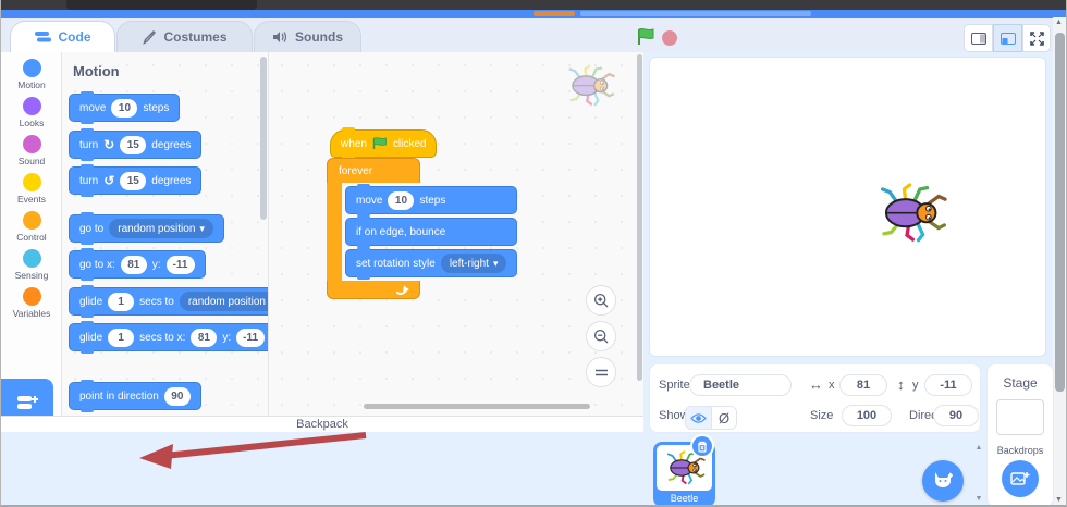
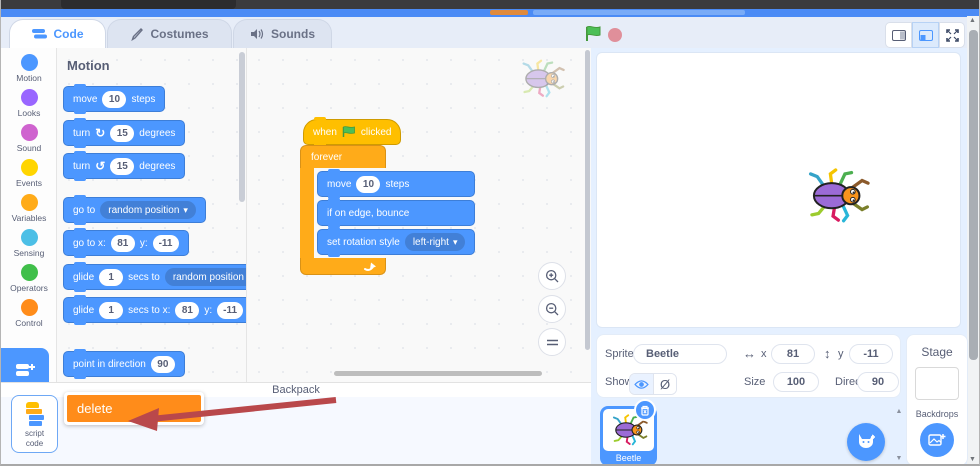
  Code
  Costumes
  Sounds
  Motion
  Looks
  Sound
  Events
- Control
+ Variables
  Sensing
+ Operators
- Variables
+ Control
  Motion
  move
  10
  steps
  turn
  ↻
  15
  degrees
  turn
  ↺
  15
  degrees
  go to
  random position
  go to x:
  81
  y:
  -11
  glide
  1
  secs to
  random position
  glide
  1
  secs to x:
  81
  y:
  -11
  point in direction
  90
  when
  clicked
  forever
  move
  10
  steps
  if on edge, bounce
  set rotation style
  left-right
  Backpack
+ script
+ code
+ delete
  Sprite
  Beetle
  ↔
  x
  81
  ↕
  y
  -11
  Show
  Ø
  Size
  100
  90
  Beetle
  Stage
  Backdrops
